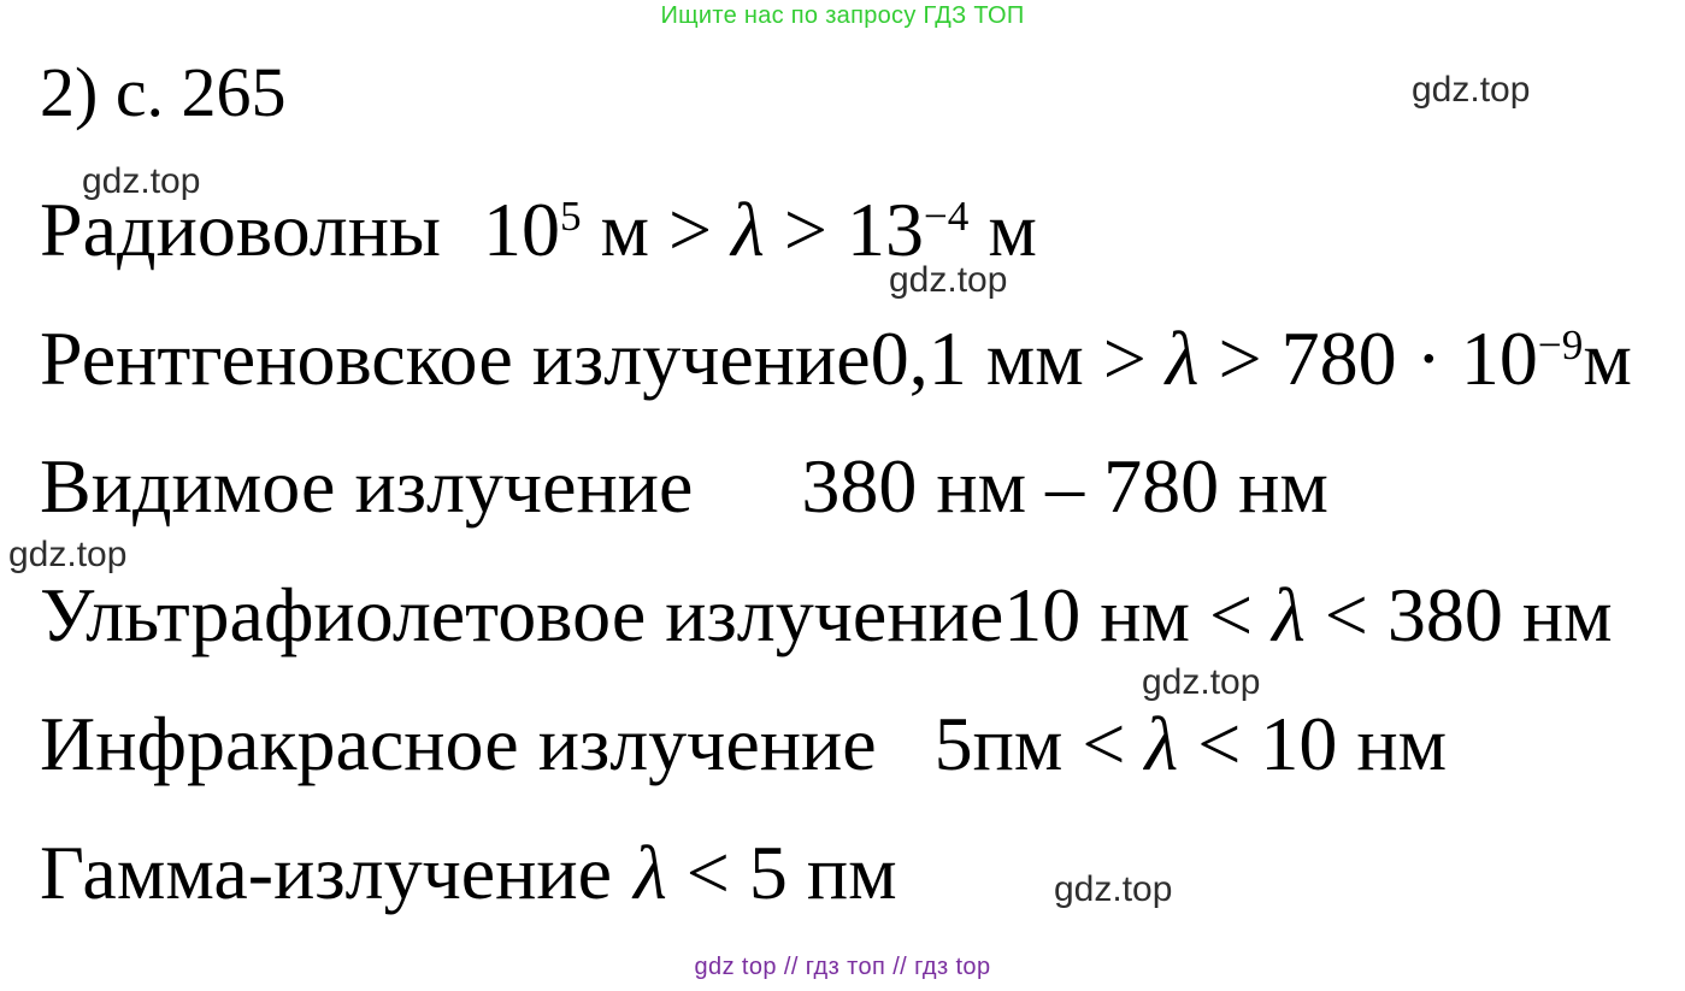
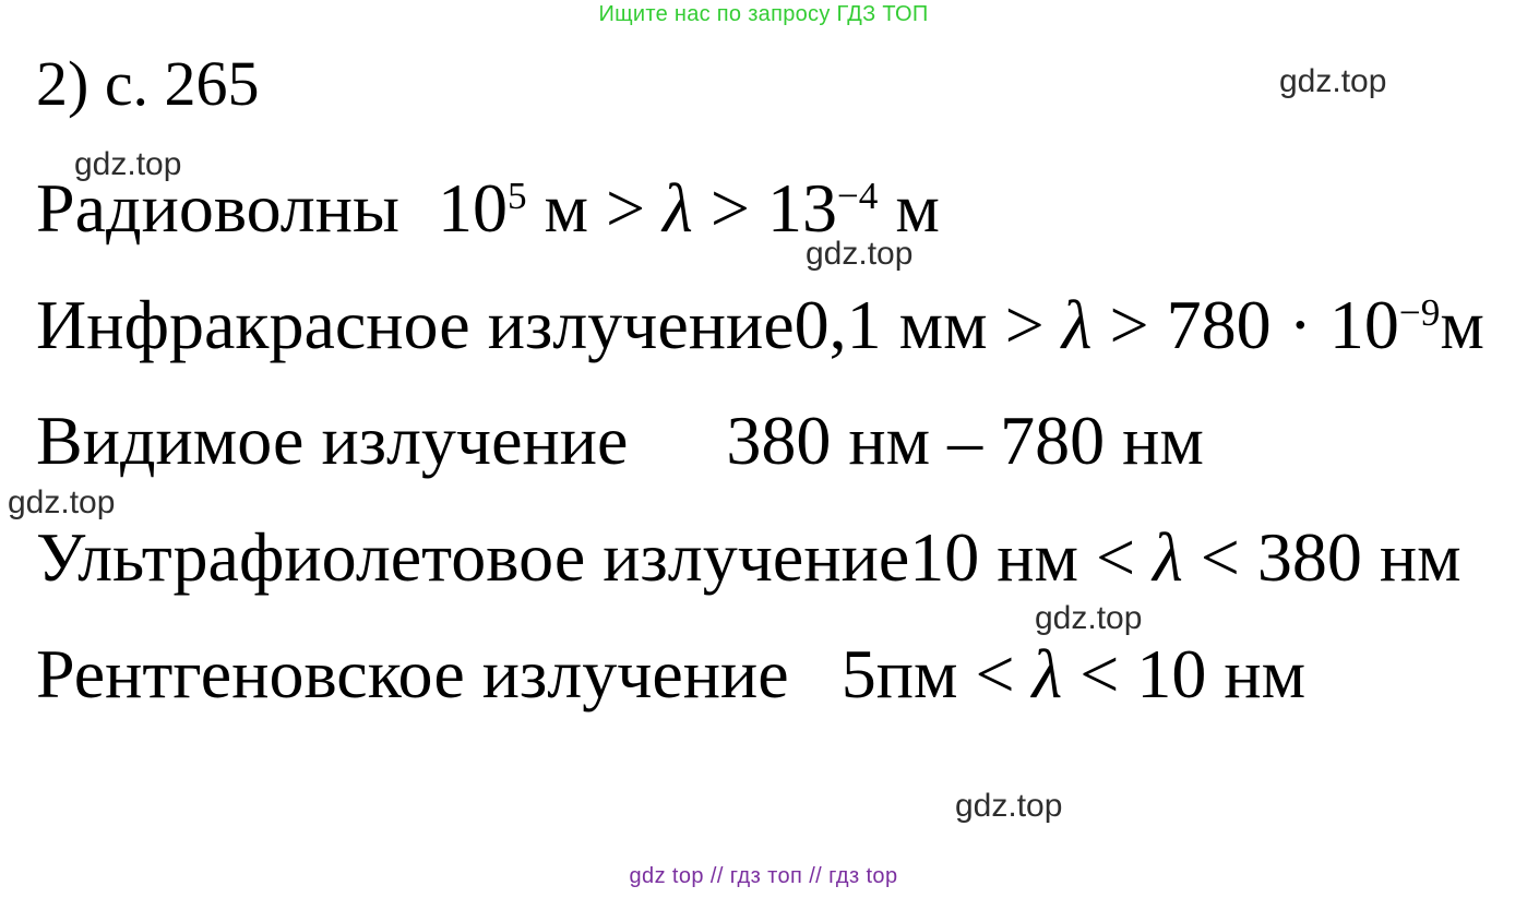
  Ищите нас по запросу ГДЗ ТОП
  gdz.top
  gdz.top
  gdz.top
  gdz.top
  gdz.top
  gdz.top
  2) с. 265
  Радиоволны 105 м > λ > 13−4 м
- Рентгеновское излучение0,1 мм > λ > 780 · 10−9м
+ Инфракрасное излучение0,1 мм > λ > 780 · 10−9м
  Видимое излучение 380 нм – 780 нм
  Ультрафиолетовое излучение10 нм < λ < 380 нм
- Инфракрасное излучение 5пм < λ < 10 нм
+ Рентгеновское излучение 5пм < λ < 10 нм
- Гамма-излучение λ < 5 пм
  gdz top // гдз топ // гдз top
